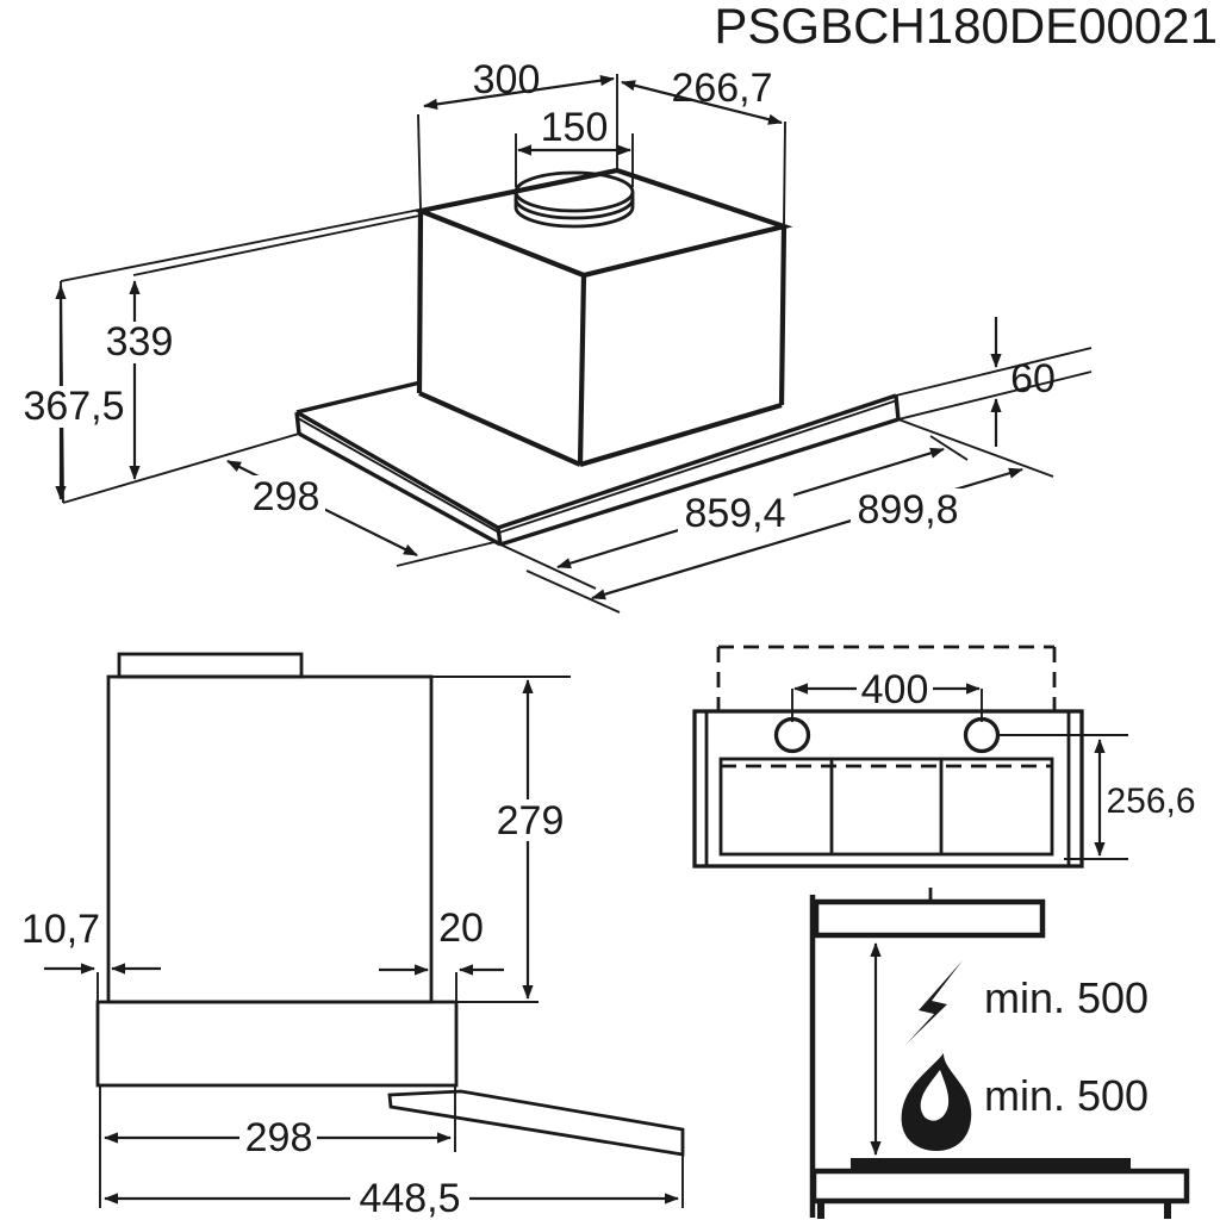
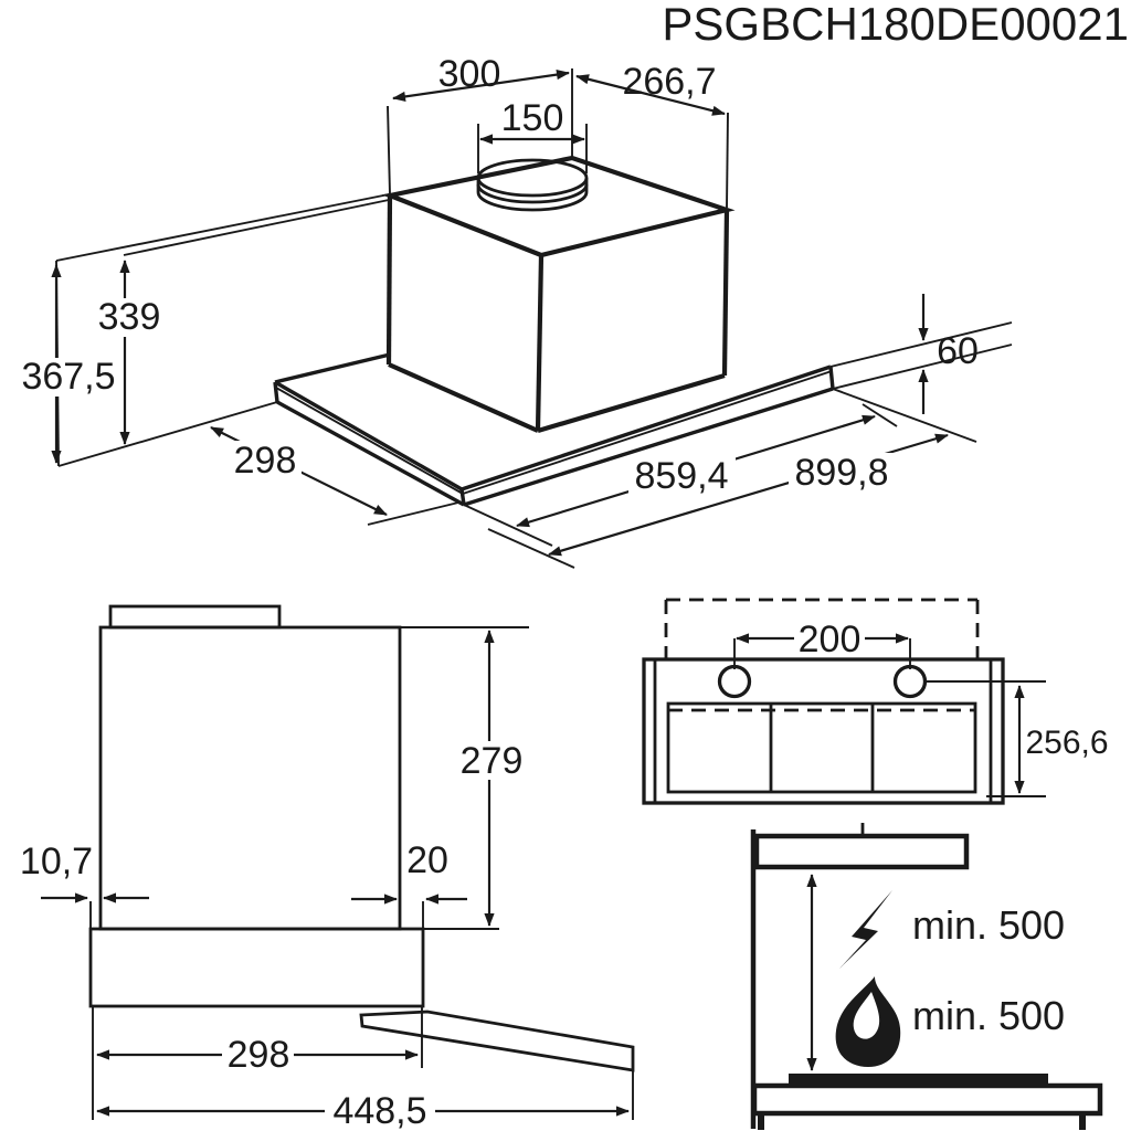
  PSGBCH180DE00021
  367,5
  339
  300
  266,7
  150
  60
  298
  859,4
  899,8
  279
  10,7
  20
  298
  448,5
- 400
+ 200
  256,6
  min. 500
  min. 500
